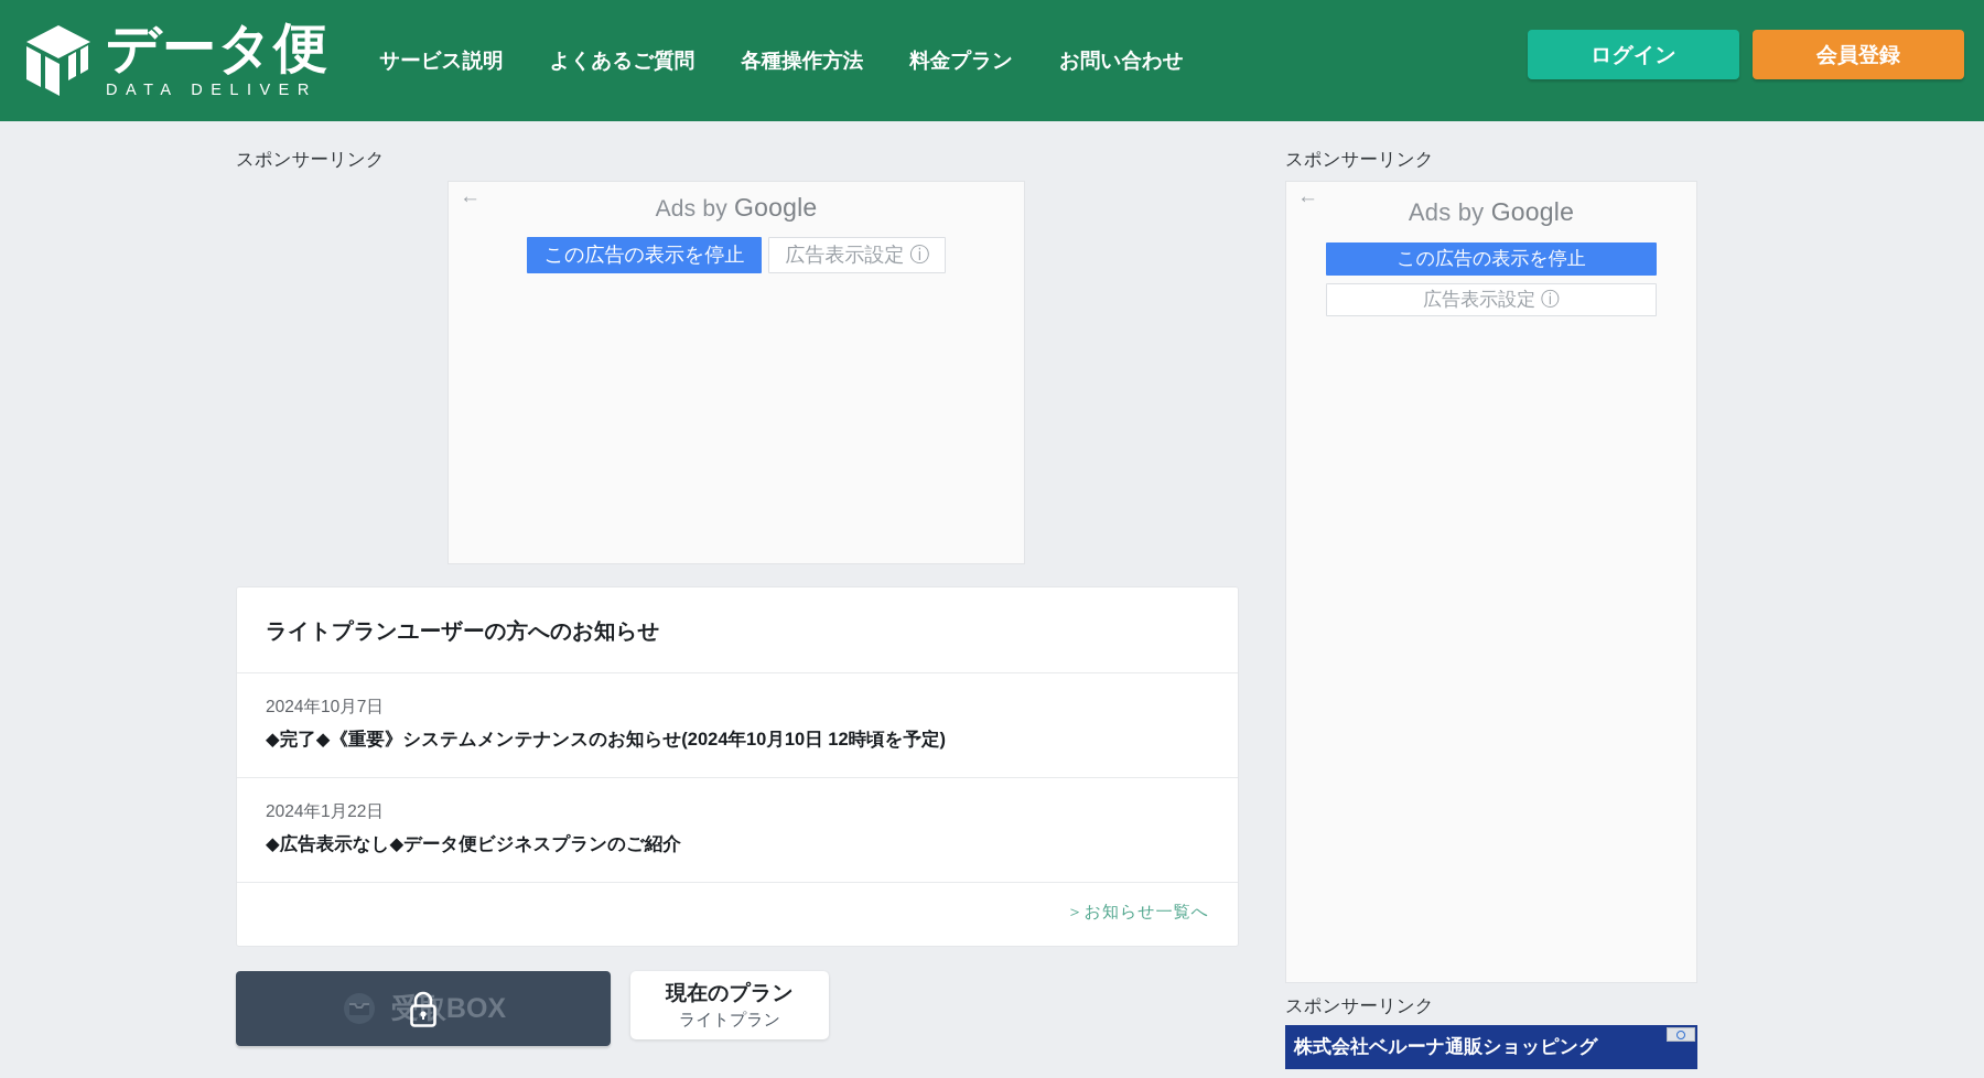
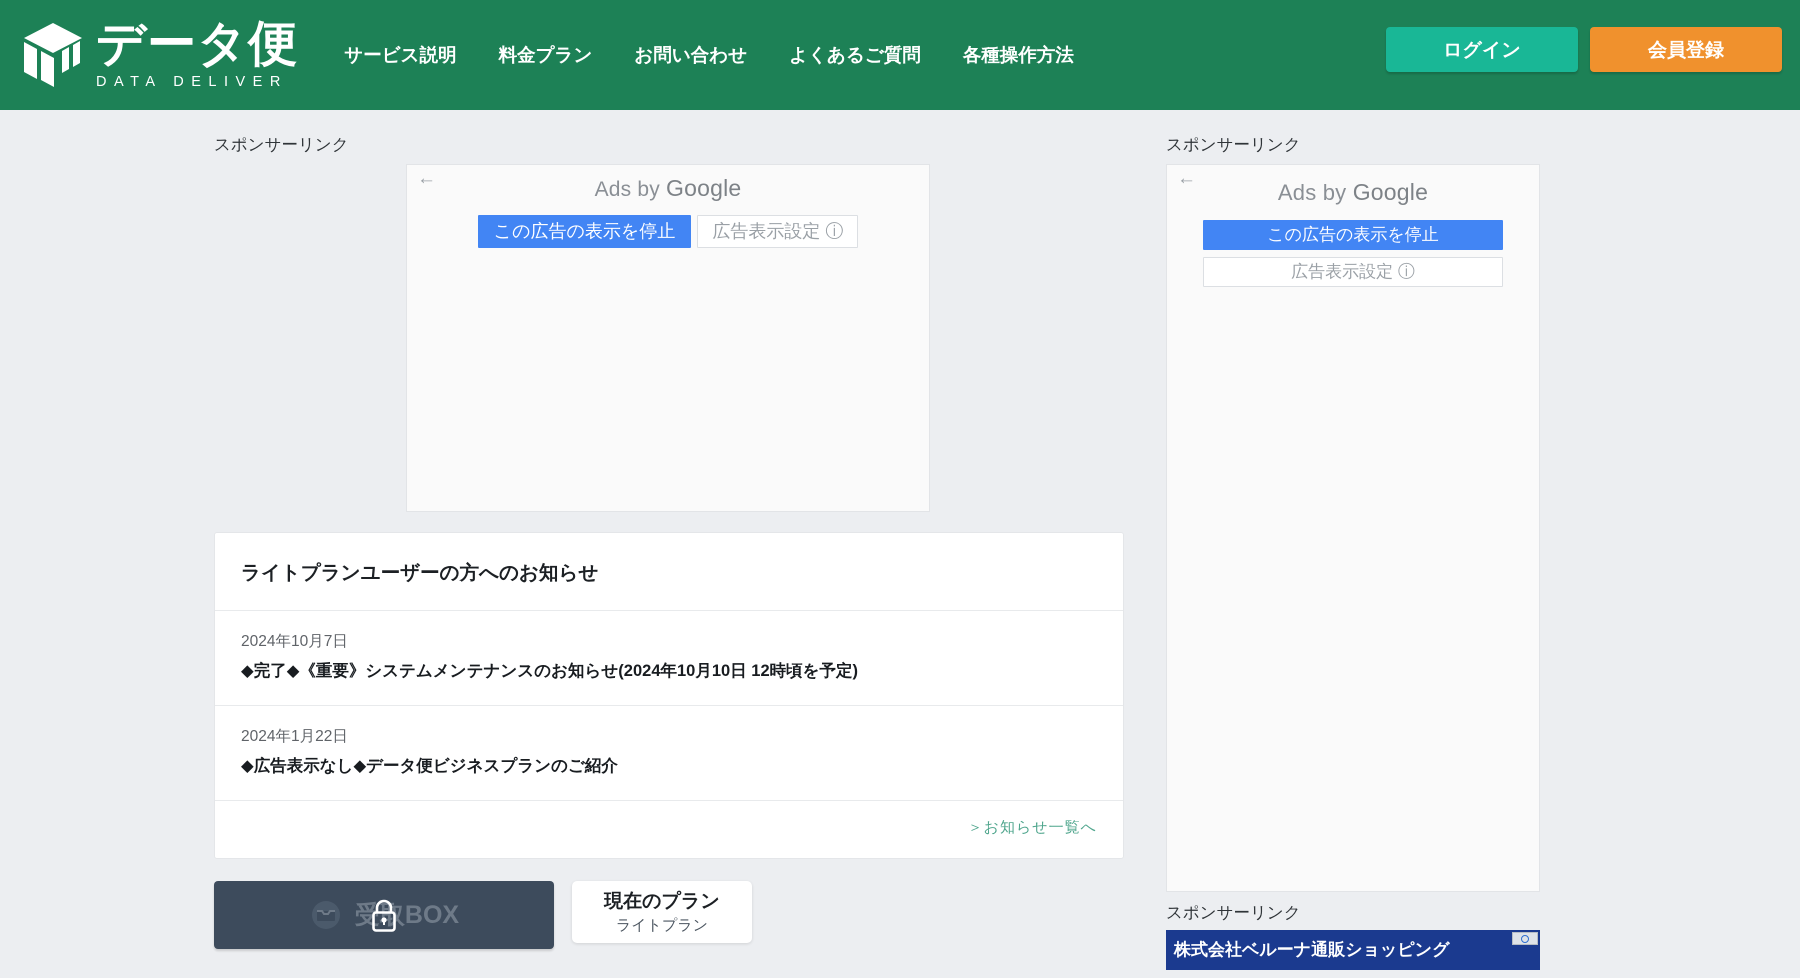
  データ便
  DATA DELIVER
  サービス説明
- よくあるご質問
+ 料金プラン
- 各種操作方法
+ お問い合わせ
- 料金プラン
+ よくあるご質問
- お問い合わせ
+ 各種操作方法
  ログイン
  会員登録
  スポンサーリンク
  ←
  Ads by Google
  この広告の表示を停止
  広告表示設定 ⓘ
  ライトプランユーザーの方へのお知らせ
  2024年10月7日
  ◆完了◆《重要》システムメンテナンスのお知らせ(2024年10月10日 12時頃を予定)
  2024年1月22日
  ◆広告表示なし◆データ便ビジネスプランのご紹介
  ＞お知らせ一覧へ
  受取BOX
  現在のプラン
  ライトプラン
  スポンサーリンク
  ←
  Ads by Google
  この広告の表示を停止
  広告表示設定 ⓘ
  スポンサーリンク
  株式会社ベルーナ通販ショッピング
